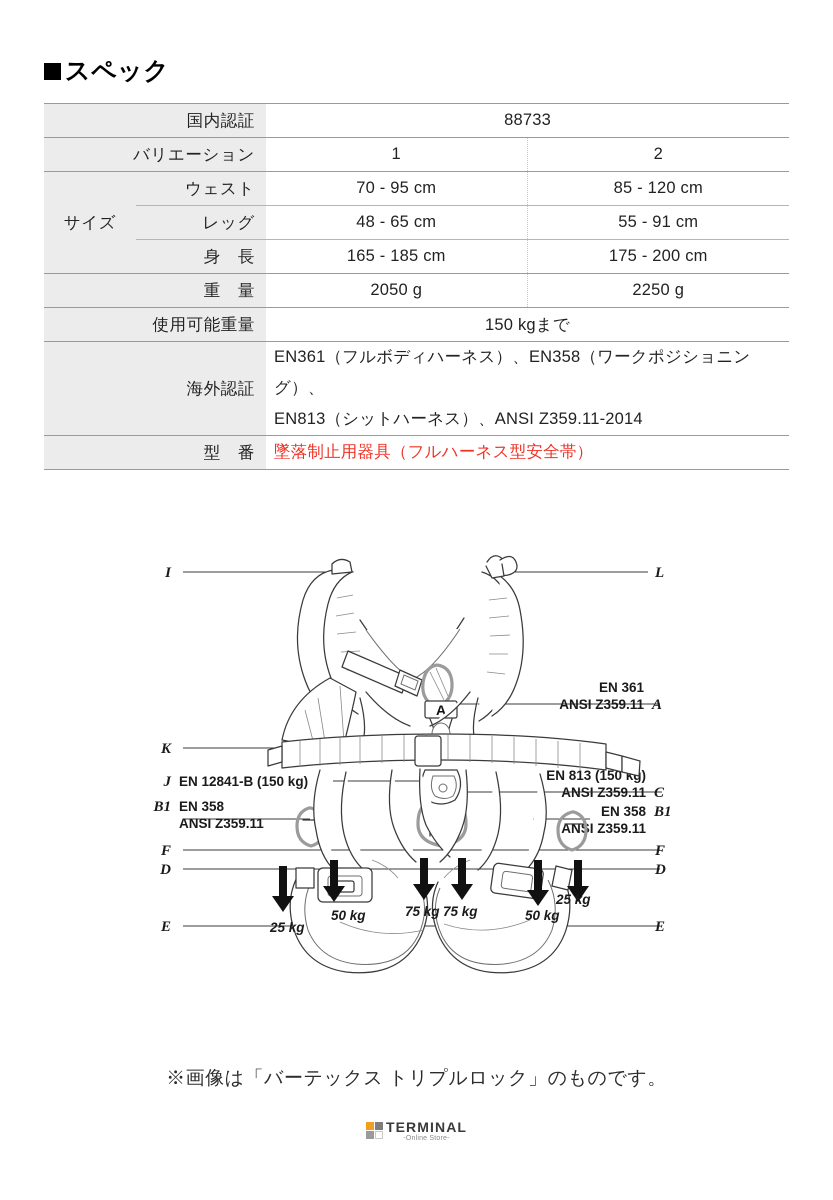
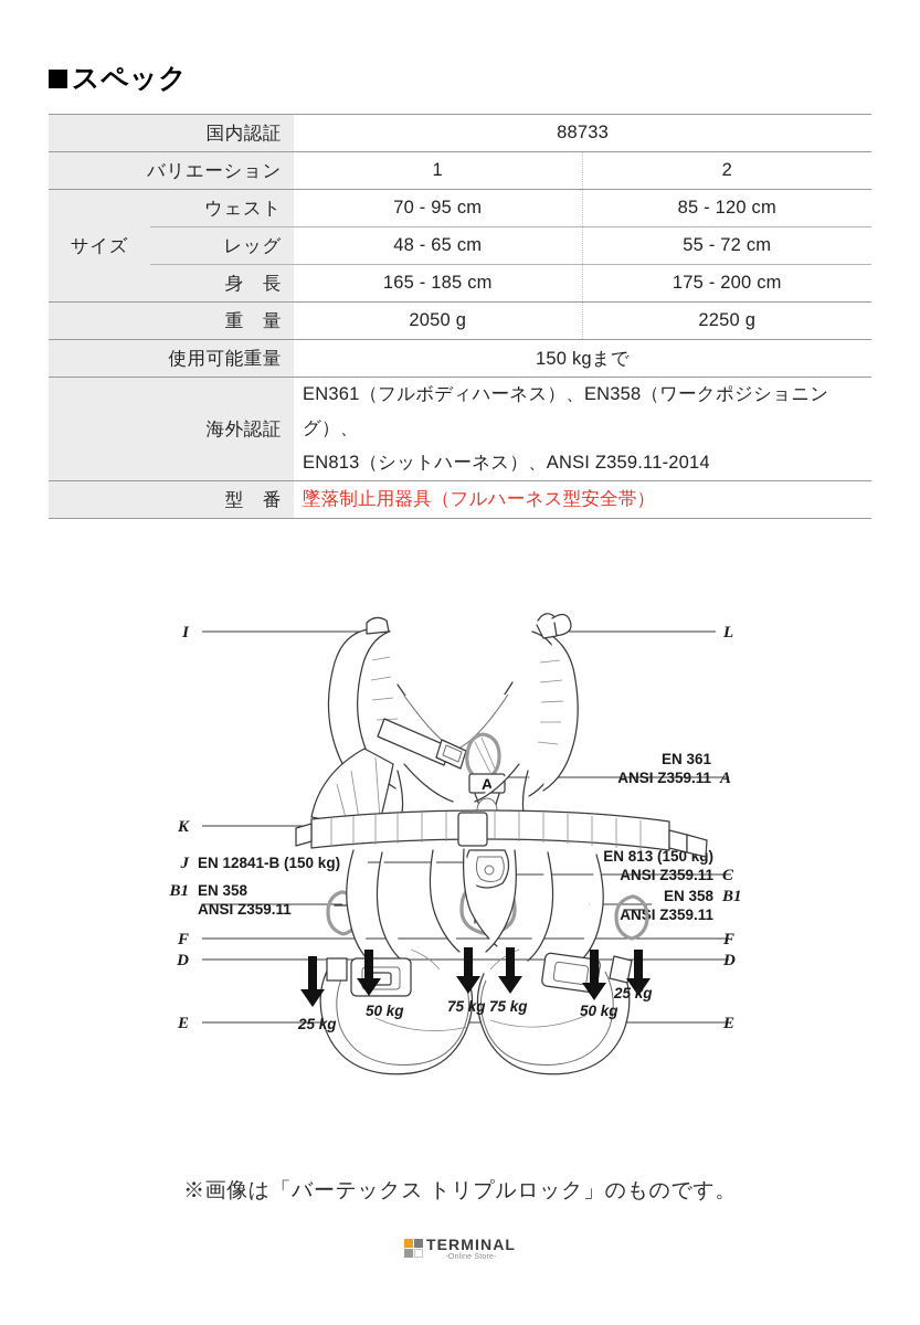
  スペック
  国内認証	88733
  バリエーション	1	2
  サイズ	ウェスト	70 - 95 cm	85 - 120 cm
- レッグ	48 - 65 cm	55 - 91 cm
+ レッグ	48 - 65 cm	55 - 72 cm
  身 長	165 - 185 cm	175 - 200 cm
  重 量	2050 g	2250 g
  使用可能重量	150 kgまで
  海外認証	EN361（フルボディハーネス）、EN358（ワークポジショニング）、 EN813（シットハーネス）、ANSI Z359.11-2014
  型 番	墜落制止用器具（フルハーネス型安全帯）
  I
  L
  K
  J
  F
  D
  E
  F
  D
  E
  A
  C
  B1
  B1
  EN 12841-B (150 kg)
  EN 361
  ANSI Z359.11
  EN 813 (150 k)
  ANSI Z359.11
  EN 358
  ANSI Z359.11
  EN 358
  ANI Z359.11
  A
  25 kg
  50 kg
  75 kg
  75 kg
  50 kg
  25 kg
  ※画像は「バーテックス トリプルロック」のものです。
  TERMINAL
